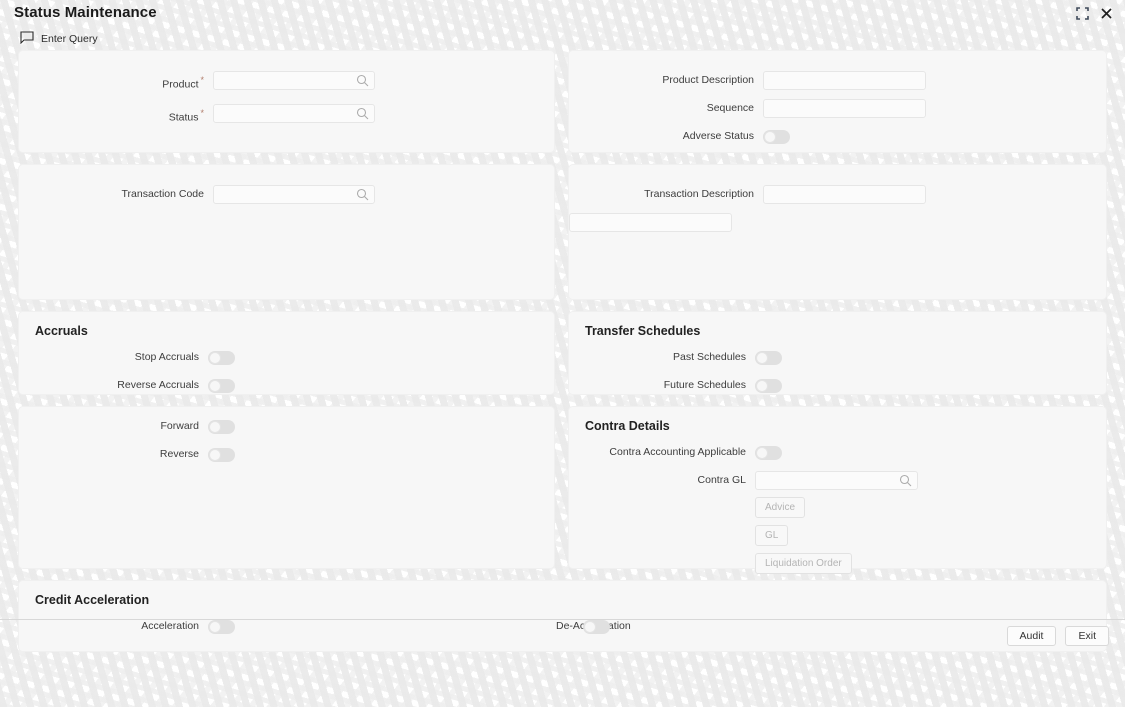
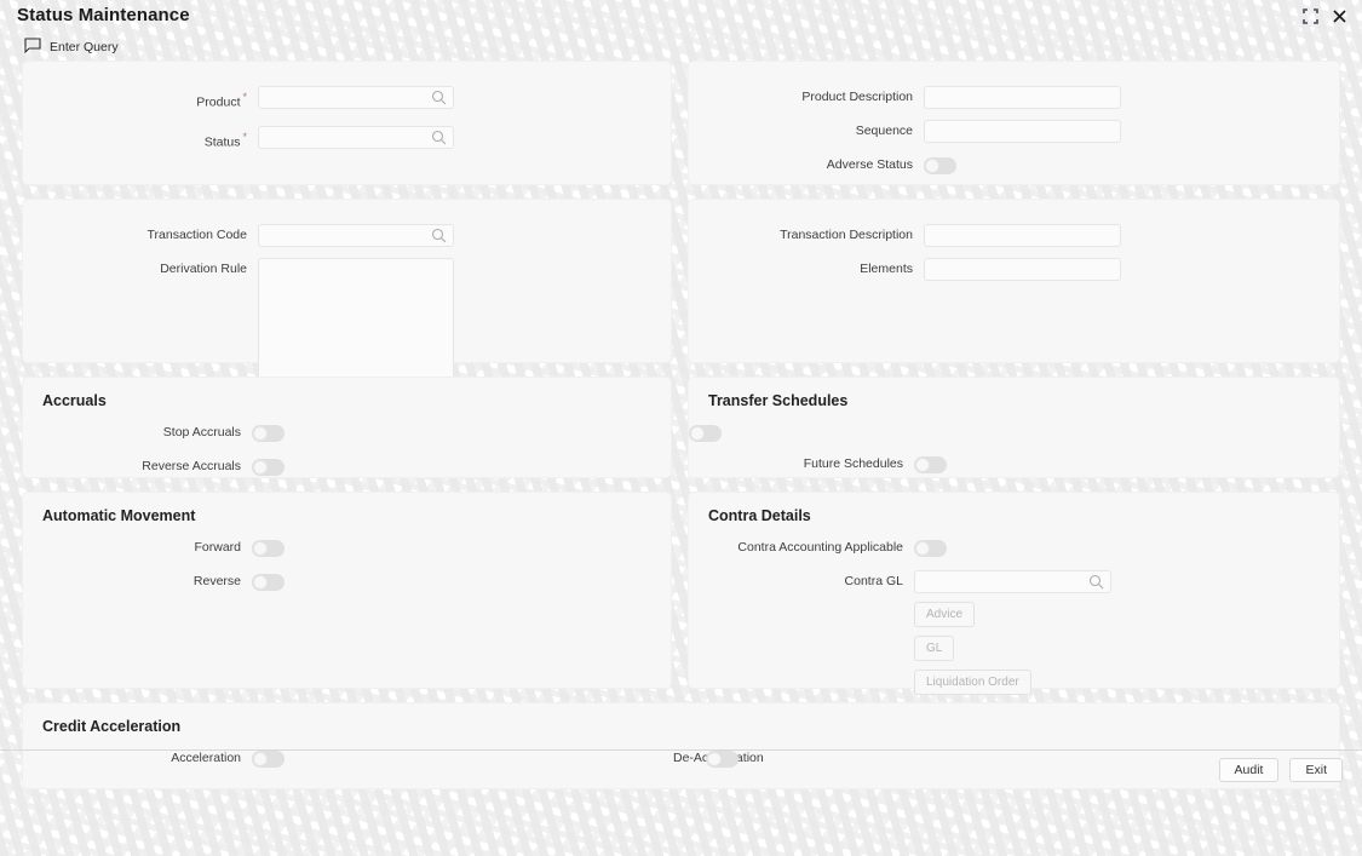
  Status Maintenance
  Enter Query
  Product *
  Status *
  Product Description
  Sequence
  Adverse Status
  Transaction Code
+ Derivation Rule
  Transaction Description
+ Elements
  Accruals
  Stop Accruals
  Reverse Accruals
  Transfer Schedules
- Past Schedules
  Future Schedules
+ Automatic Movement
  Forward
  Reverse
  Contra Details
  Contra Accounting Applicable
  Contra GL
  Advice
  GL
  Liquidation Order
  Credit Acceleration
  Acceleration
  Audit
  Exit
